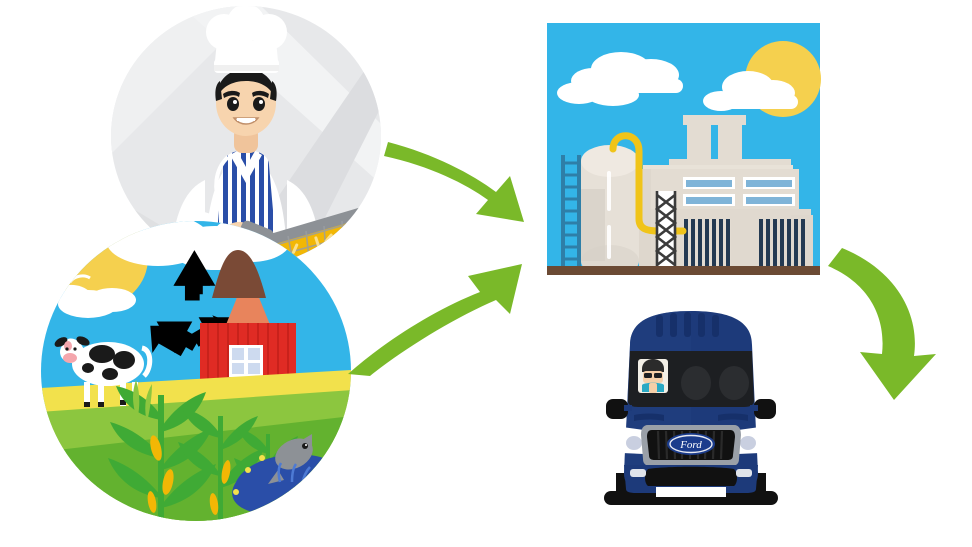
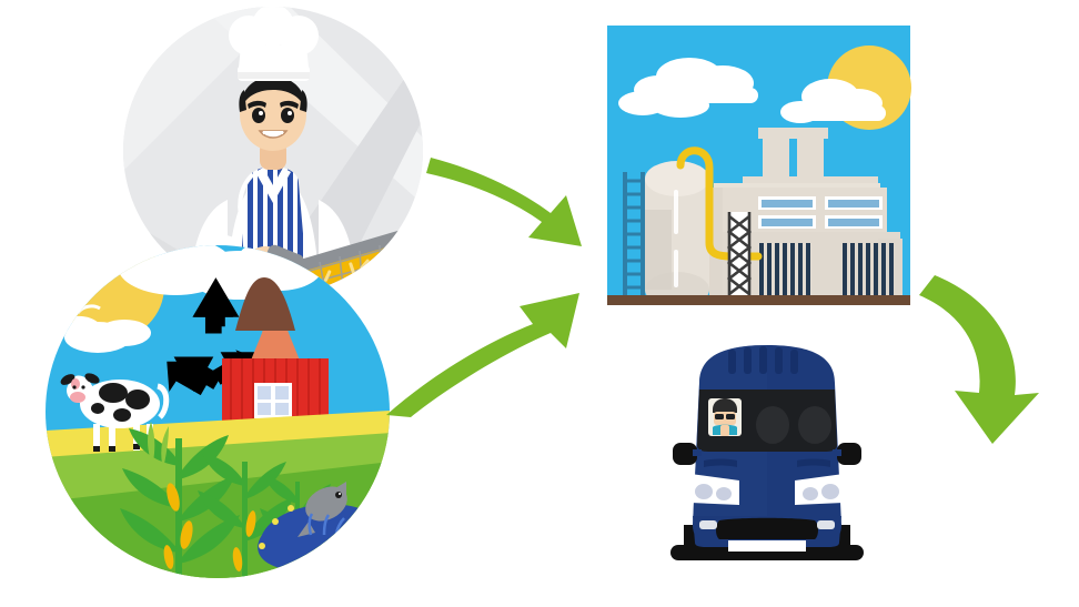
- Ford
